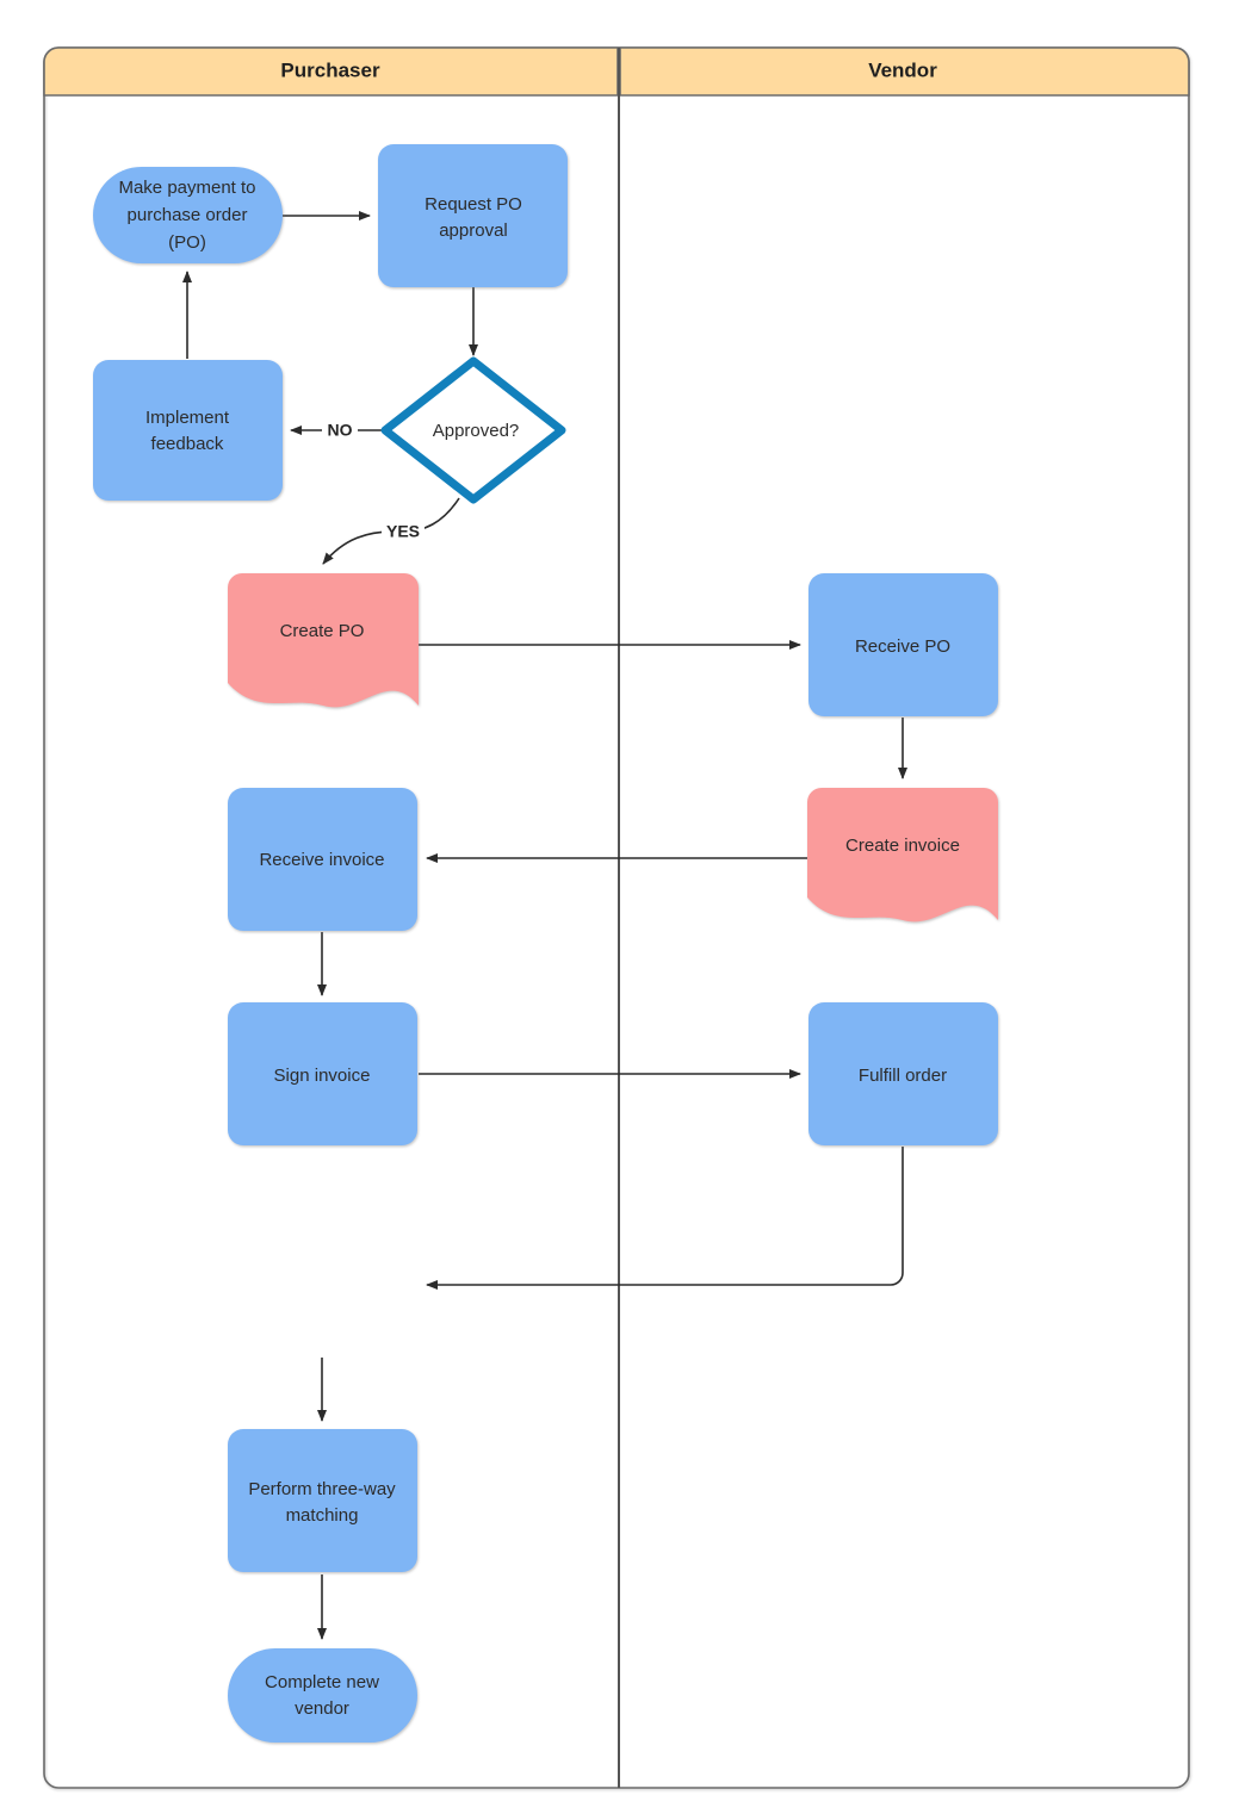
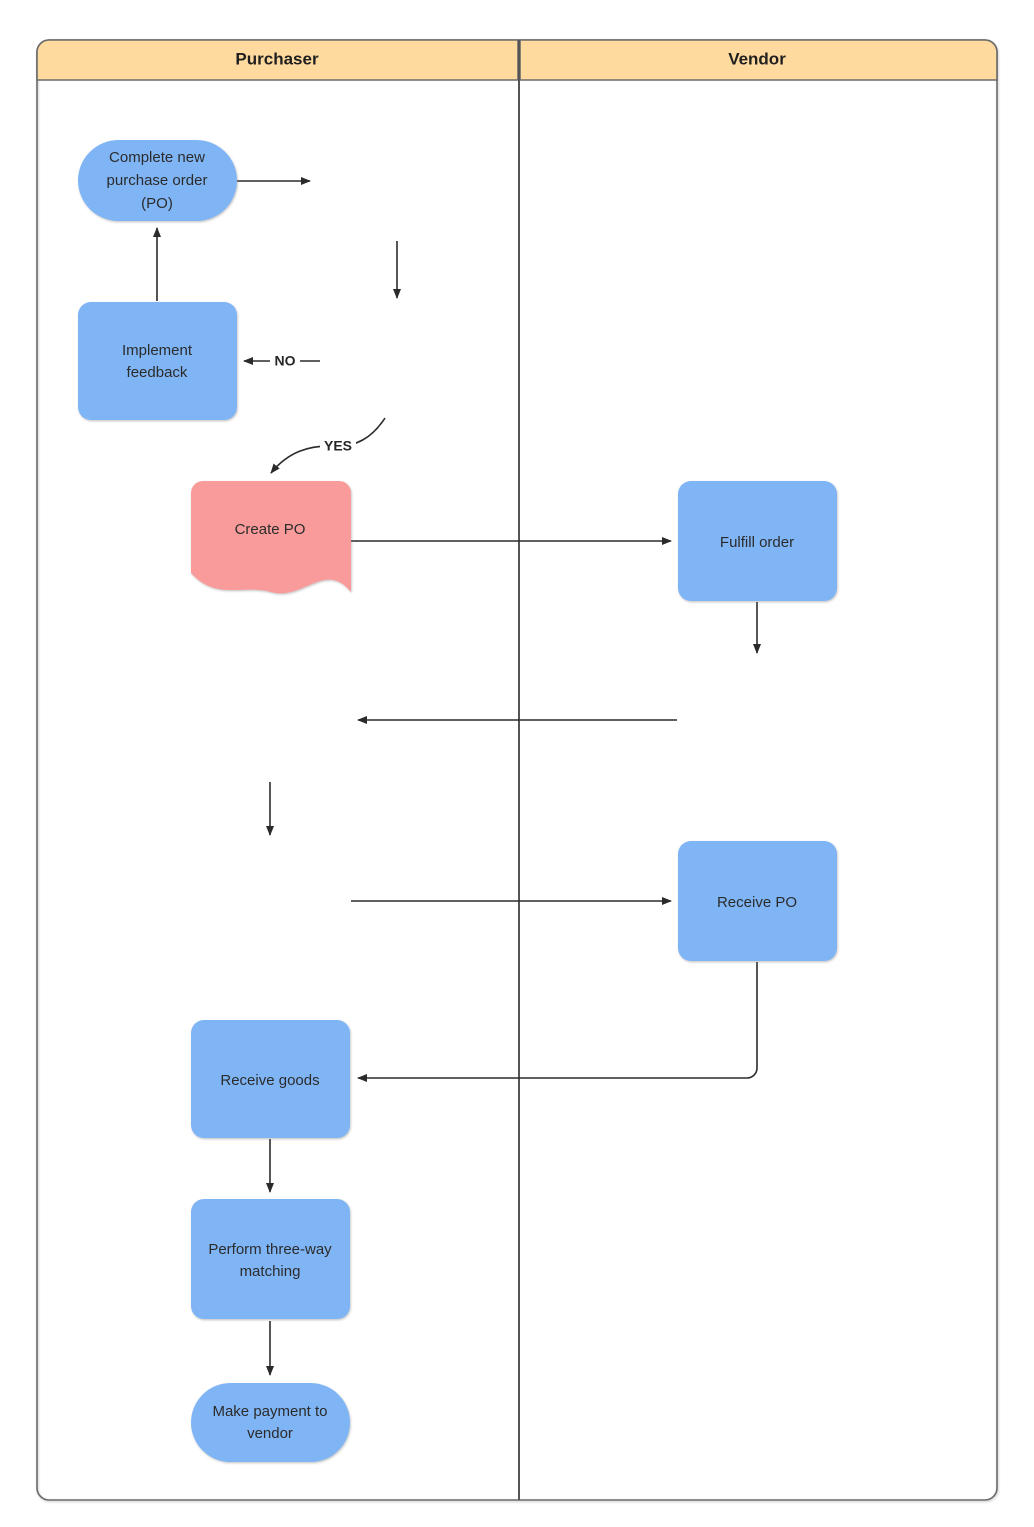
  Purchaser
  Vendor
- Make payment to
+ Complete new
  purchase order
  (PO)
- Request PO
- approval
- Approved?
  Implement
  feedback
  Create PO
- Receive PO
+ Fulfill order
- Create invoice
- Receive invoice
- Sign invoice
- Fulfill order
+ Receive PO
+ Receive goods
  Perform three-way
  matching
- Complete new
+ Make payment to
  vendor
  NO
  YES
